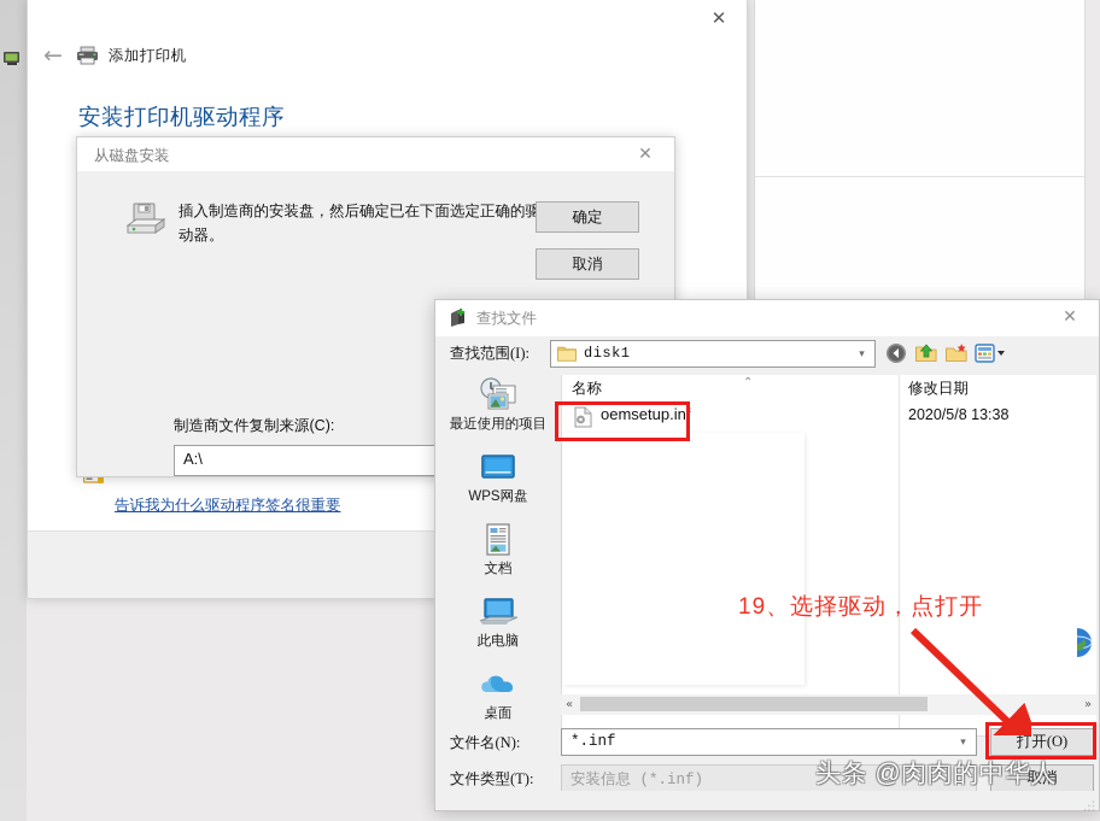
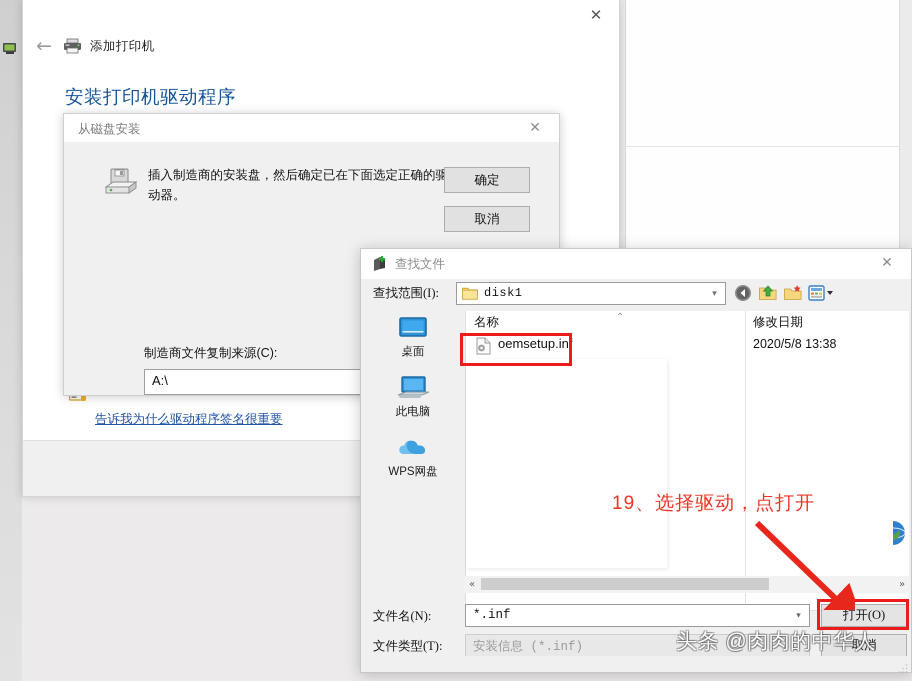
  ✕
  ←
  添加打印机
  安装打印机驱动程序
  告诉我为什么驱动程序签名很重要
  从磁盘安装
  ✕
  插入制造商的安装盘，然后确定已在下面选定正确的驱动器。
  确定
  取消
  制造商文件复制来源(C):
  A:\
  查找文件
  ✕
  查找范围(I):
  disk1
  ▾
- 最近使用的项目
- WPS网盘
+ 桌面
- 文档
  此电脑
- 桌面
+ WPS网盘
  名称
  ⌃
  修改日期
  oemsetup.inf
  2020/5/8 13:38
  «
  »
  文件名(N):
  *.inf
  ▾
  打开(O)
  文件类型(T):
  安装信息 (*.inf)
  取消
  19、选择驱动，点打开
  头条 @肉肉的中华人
